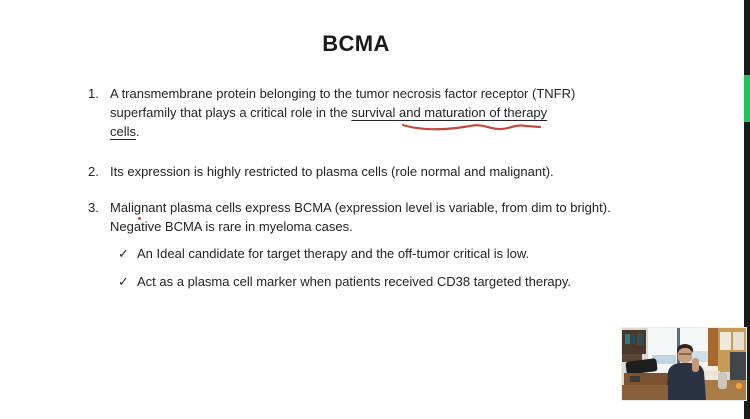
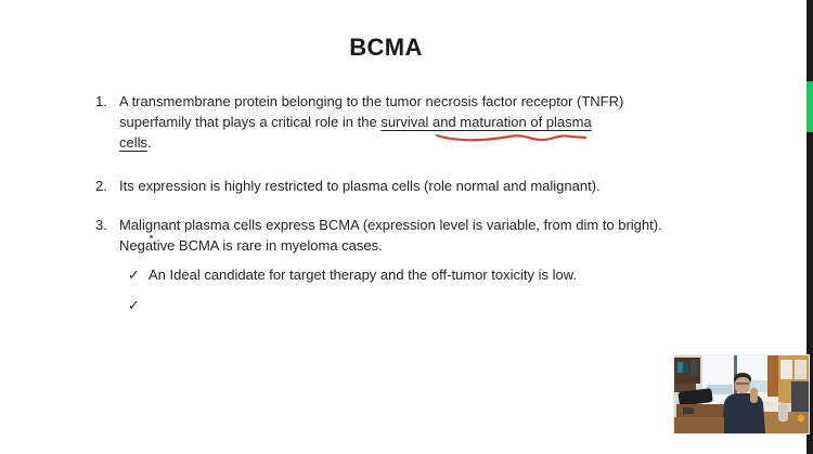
  BCMA
  1.
  A transmembrane protein belonging to the tumor necrosis factor receptor (TNFR)
- superfamily that plays a critical role in the survival and maturation of therapy
+ superfamily that plays a critical role in the survival and maturation of plasma
  cells.
  2.
  Its expression is highly restricted to plasma cells (role normal and malignant).
  3.
  Malignant plasma cells express BCMA (expression level is variable, from dim to bright). Negative BCMA is rare in myeloma cases.
  ✓
- An Ideal candidate for target therapy and the off-tumor critical is low.
+ An Ideal candidate for target therapy and the off-tumor toxicity is low.
  ✓
- Act as a plasma cell marker when patients received CD38 targeted therapy.
